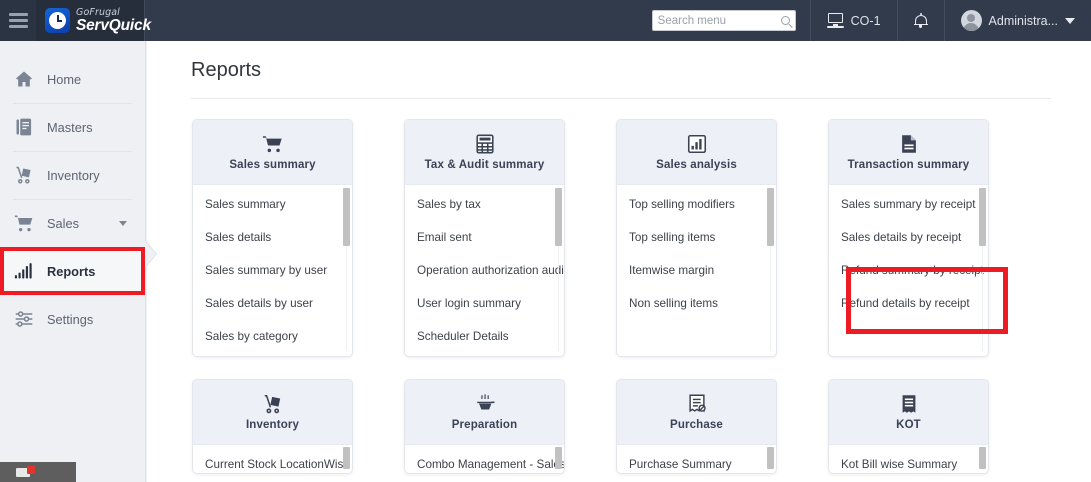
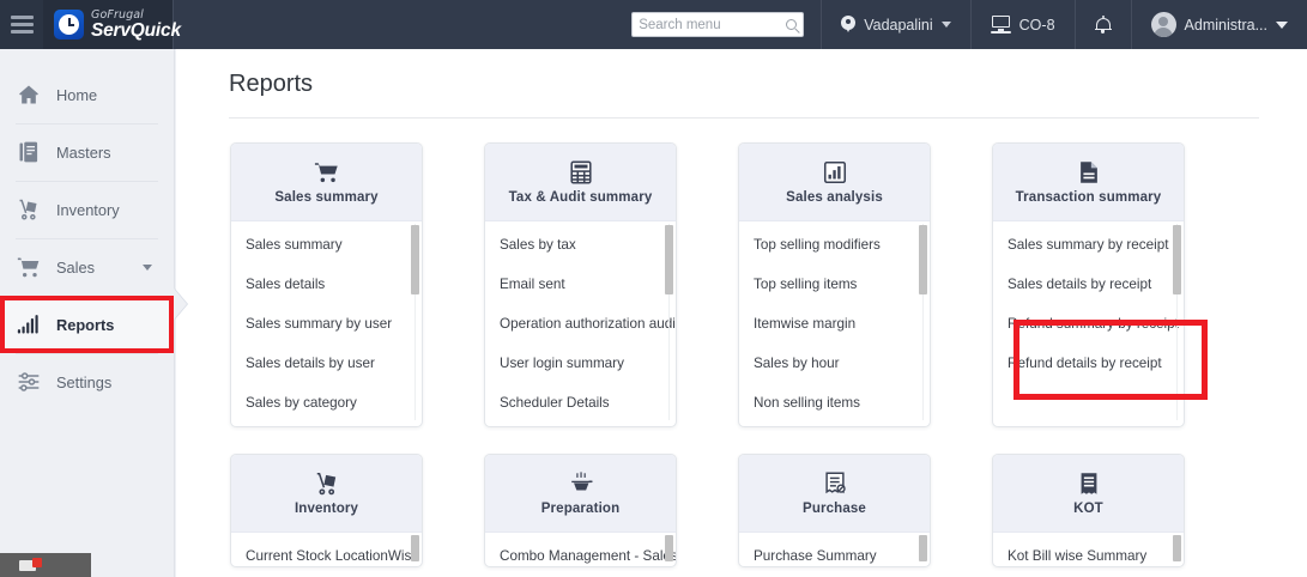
  GoFrugal
  ServQuick
  Search menu
+ Vadapalini
- CO-1
+ CO-8
  Administra...
  Home
  Masters
  Inventory
  Sales
  Reports
  Settings
  Reports
  Sales summary
  Sales summary
  Sales details
  Sales summary by user
  Sales details by user
  Sales by category
  Tax & Audit summary
  Sales by tax
  Email sent
  Operation authorization aui
  User login summary
  Scheduler Details
  Sales analysis
  Top selling modifiers
  Top selling items
  Itemwise margin
+ Sales by hour
  Non selling items
  Transaction summary
  Sales summary by receipt
  Sales details by receipt
  Refund summary by receip
  Refund details by receipt
  Inventory
  Current Stock LocationWis
  Preparation
  Combo Management - Sals
  Purchase
  Purchase Summary
  KOT
  Kot Bill wise Summary
